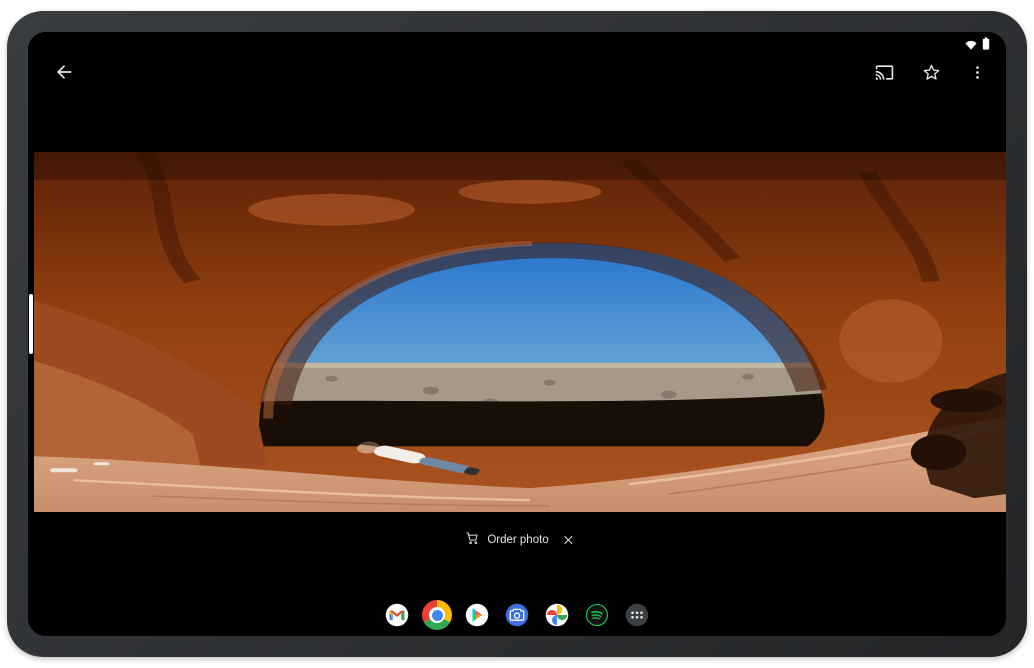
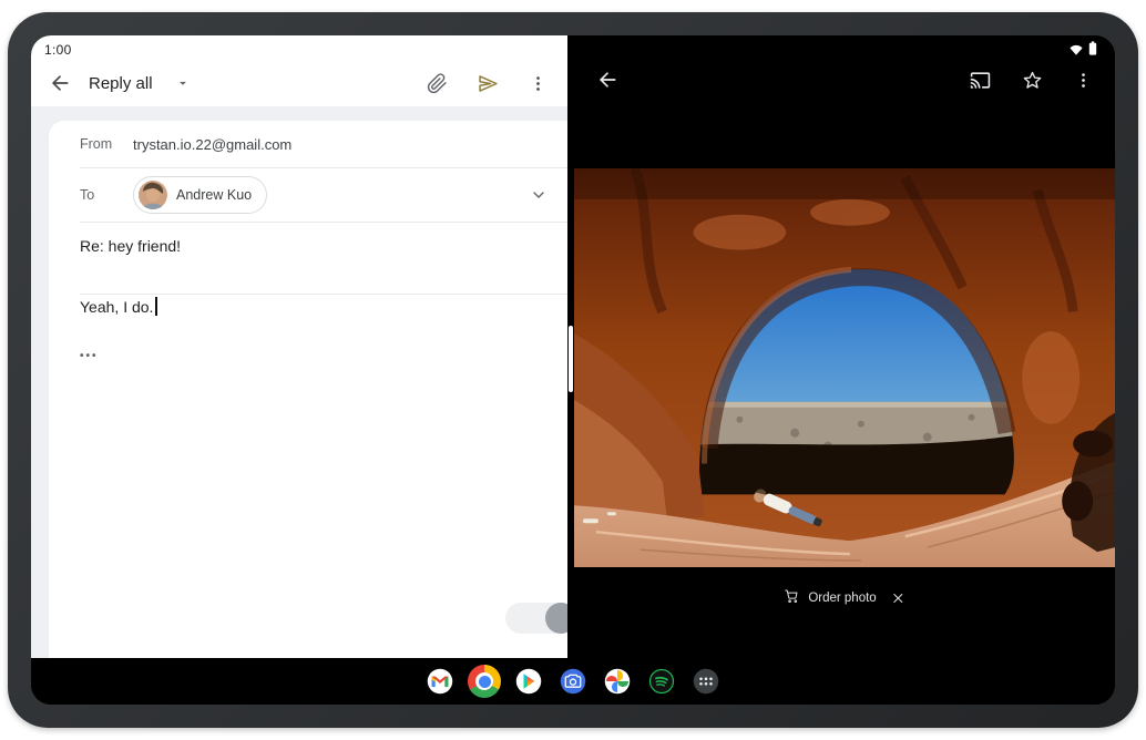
+ 1:00
+ Reply all
+ From
+ trystan.io.22@gmail.com
+ To
+ Andrew Kuo
+ Re: hey friend!
+ Yeah, I do.
+ •••
  Order photo
